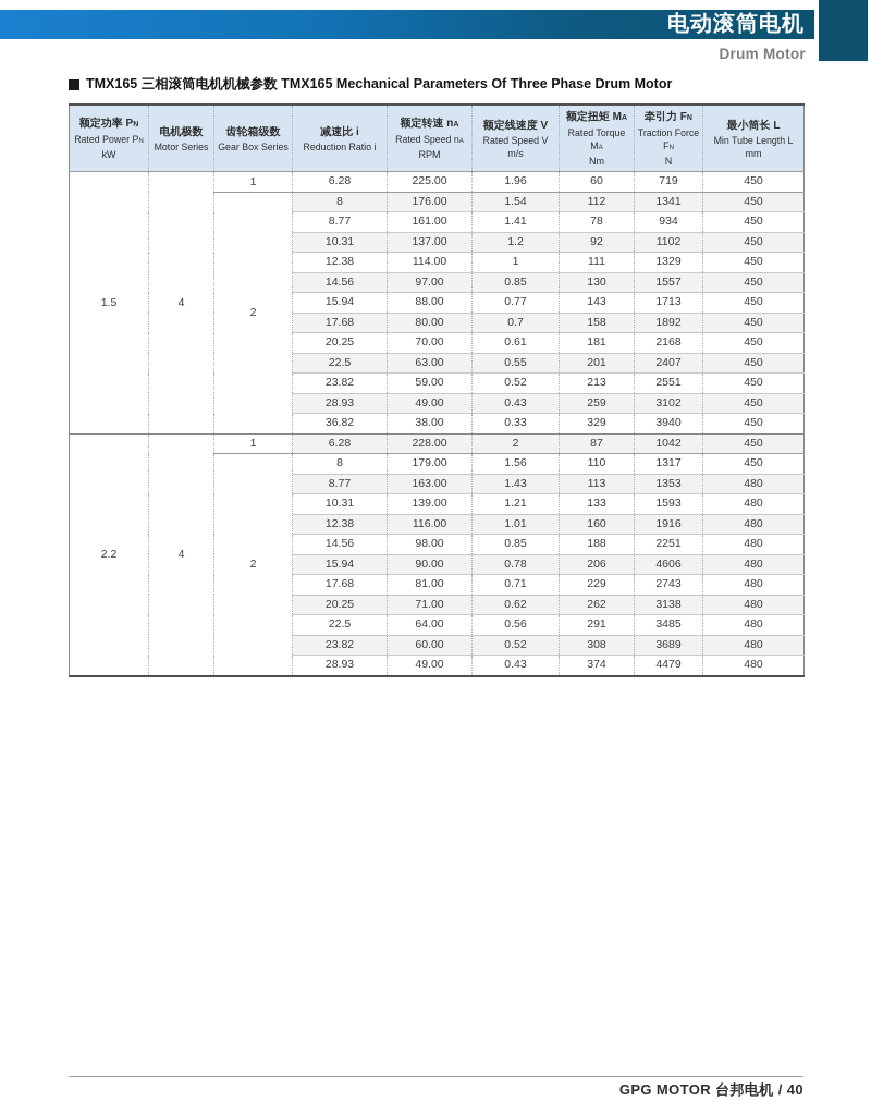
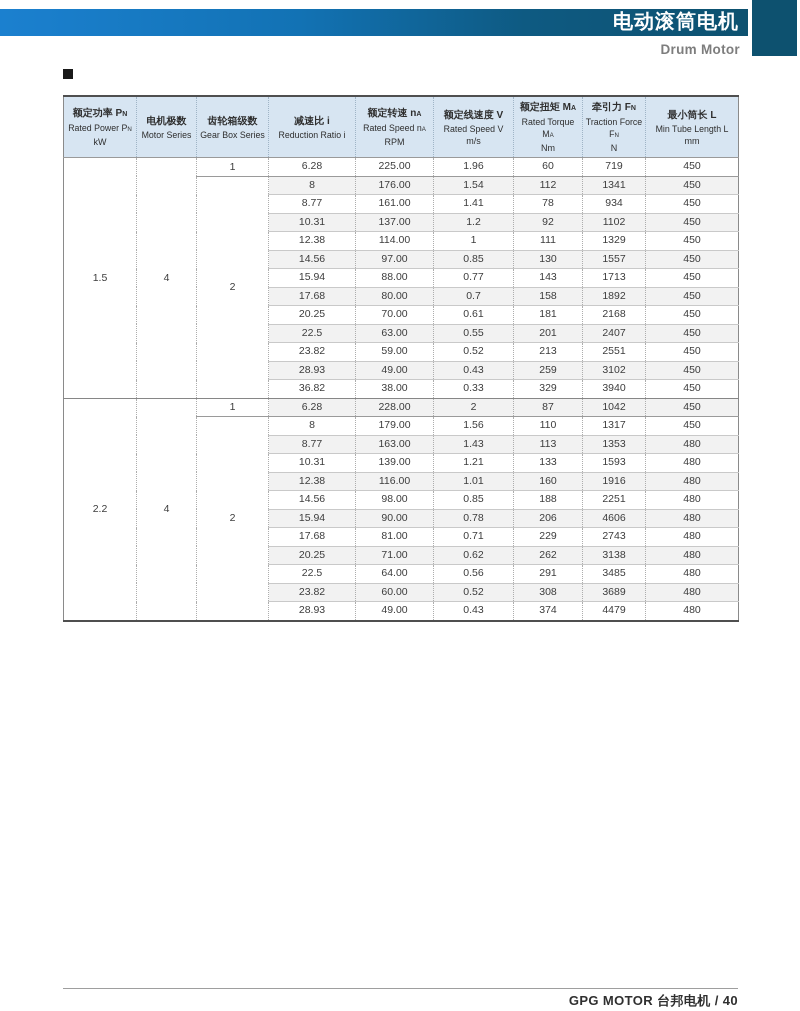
  电动滚筒电机
  Drum Motor
- TMX165 三相滚筒电机机械参数 TMX165 Mechanical Parameters Of Three Phase Drum Motor
  额定功率 PRated Power PkW	电机极数Motor Series	齿轮箱级数Gear Box Series	减速比 iReduction Ratio i	额定转速 nRated Speed nRPM	额定线速度 VRated Speed Vm/s	额定扭矩 MRated Torque MNm	牵引力 FTraction Force FN	最小筒长 LMin Tube Length Lmm
  1.5	4	1	6.28	225.00	1.96	60	719	450
  2	8	176.00	1.54	112	1341	450
  8.77	161.00	1.41	78	934	450
  10.31	137.00	1.2	92	1102	450
  12.38	114.00	1	111	1329	450
  14.56	97.00	0.85	130	1557	450
  15.94	88.00	0.77	143	1713	450
  17.68	80.00	0.7	158	1892	450
  20.25	70.00	0.61	181	2168	450
  22.5	63.00	0.55	201	2407	450
  23.82	59.00	0.52	213	2551	450
  28.93	49.00	0.43	259	3102	450
  36.82	38.00	0.33	329	3940	450
  2.2	4	1	6.28	228.00	2	87	1042	450
  2	8	179.00	1.56	110	1317	450
  8.77	163.00	1.43	113	1353	480
  10.31	139.00	1.21	133	1593	480
  12.38	116.00	1.01	160	1916	480
  14.56	98.00	0.85	188	2251	480
  15.94	90.00	0.78	206	4606	480
  17.68	81.00	0.71	229	2743	480
  20.25	71.00	0.62	262	3138	480
  22.5	64.00	0.56	291	3485	480
  23.82	60.00	0.52	308	3689	480
  28.93	49.00	0.43	374	4479	480
  GPG MOTOR 台邦电机 / 40
